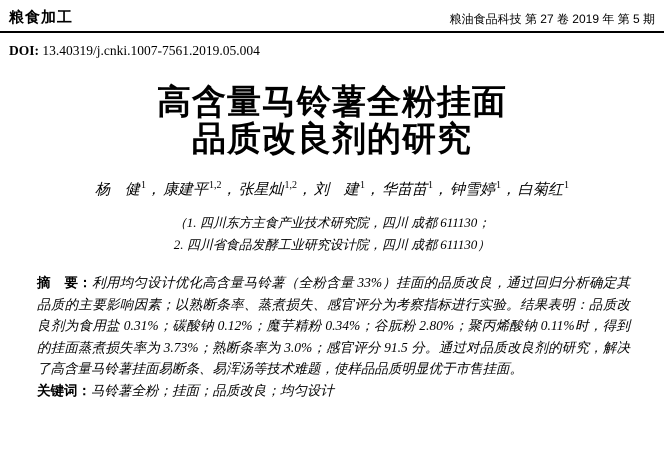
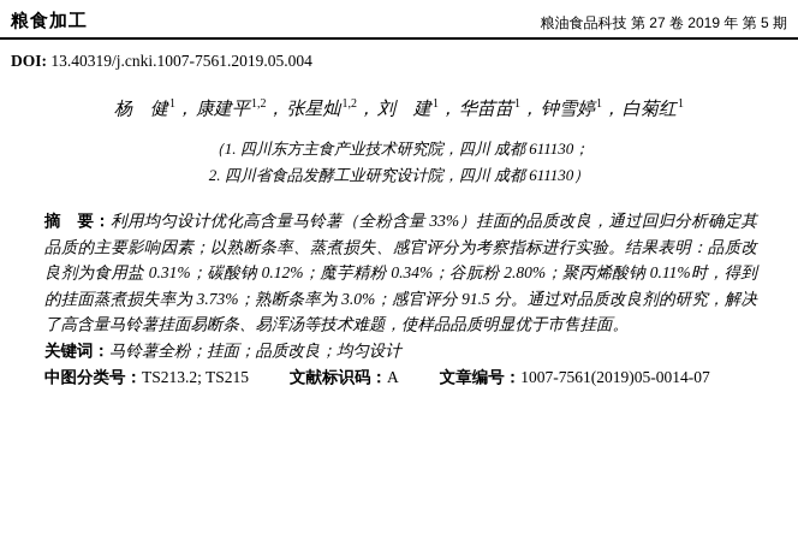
  粮食加工
  粮油食品科技 第 27 卷 2019 年 第 5 期
  DOI: 13.40319/j.cnki.1007-7561.2019.05.004
- 高含量马铃薯全粉挂面
- 品质改良剂的研究
  杨 健1， 康建平1,2， 张星灿1,2， 刘 建1， 华苗苗1， 钟雪婷1， 白菊红1
  （1. 四川东方主食产业技术研究院，四川 成都 611130；
  2. 四川省食品发酵工业研究设计院，四川 成都 611130）
  摘 要：利用均匀设计优化高含量马铃薯（全粉含量 33%）挂面的品质改良，通过回归分析确定其品质的主要影响因素；以熟断条率、蒸煮损失、感官评分为考察指标进行实验。结果表明：品质改良剂为食用盐 0.31%；碳酸钠 0.12%；魔芋精粉 0.34%；谷朊粉 2.80%；聚丙烯酸钠 0.11%时，得到的挂面蒸煮损失率为 3.73%；熟断条率为 3.0%；感官评分 91.5 分。通过对品质改良剂的研究，解决了高含量马铃薯挂面易断条、易浑汤等技术难题，使样品品质明显优于市售挂面。
  关键词：马铃薯全粉；挂面；品质改良；均匀设计
+ 中图分类号：TS213.2; TS215 文献标识码：A 文章编号：1007-7561(2019)05-0014-07
